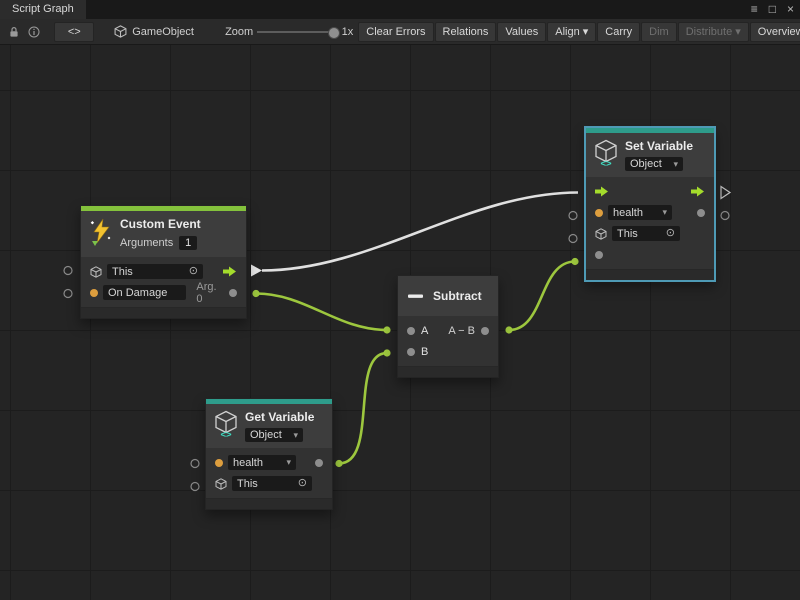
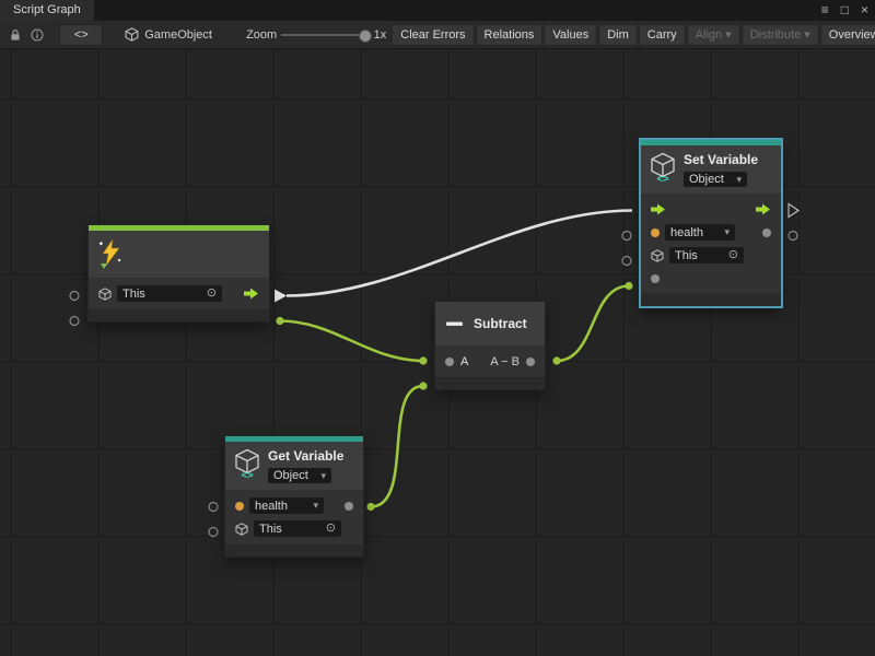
  Script Graph
  ≡
  □
  ×
  <>
  GameObject
  Zoom
  1x
  Clear Errors
  Relations
  Values
- Align ▾
+ Dim
  Carry
- Dim
+ Align ▾
  Distribute ▾
  Overvie
- Custom Event
- Arguments
- 1
  This
  ⊙
- On Damage
- Arg. 0
  Subtract
  A
  A − B
- B
  <>
  Get Variable
  Object
  ▾
  health
  ▾
  This
  ⊙
  <>
  Set Variable
  Object
  ▾
  health
  ▾
  This
  ⊙
